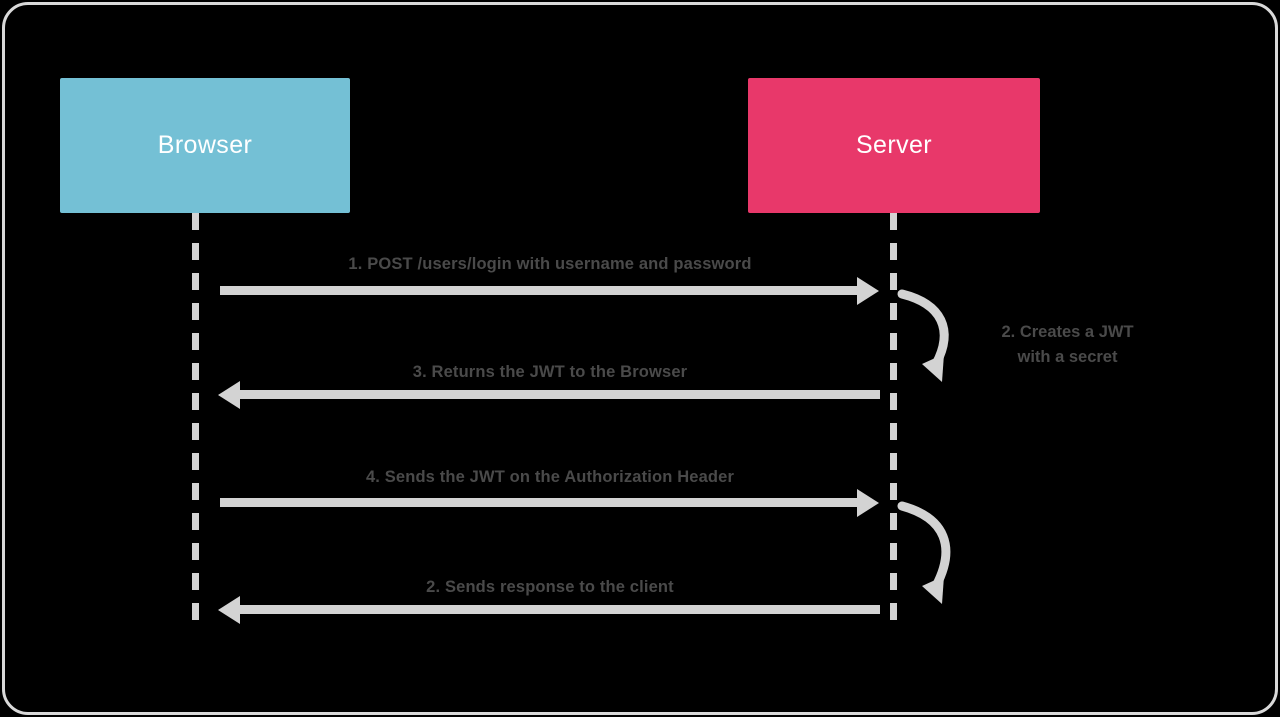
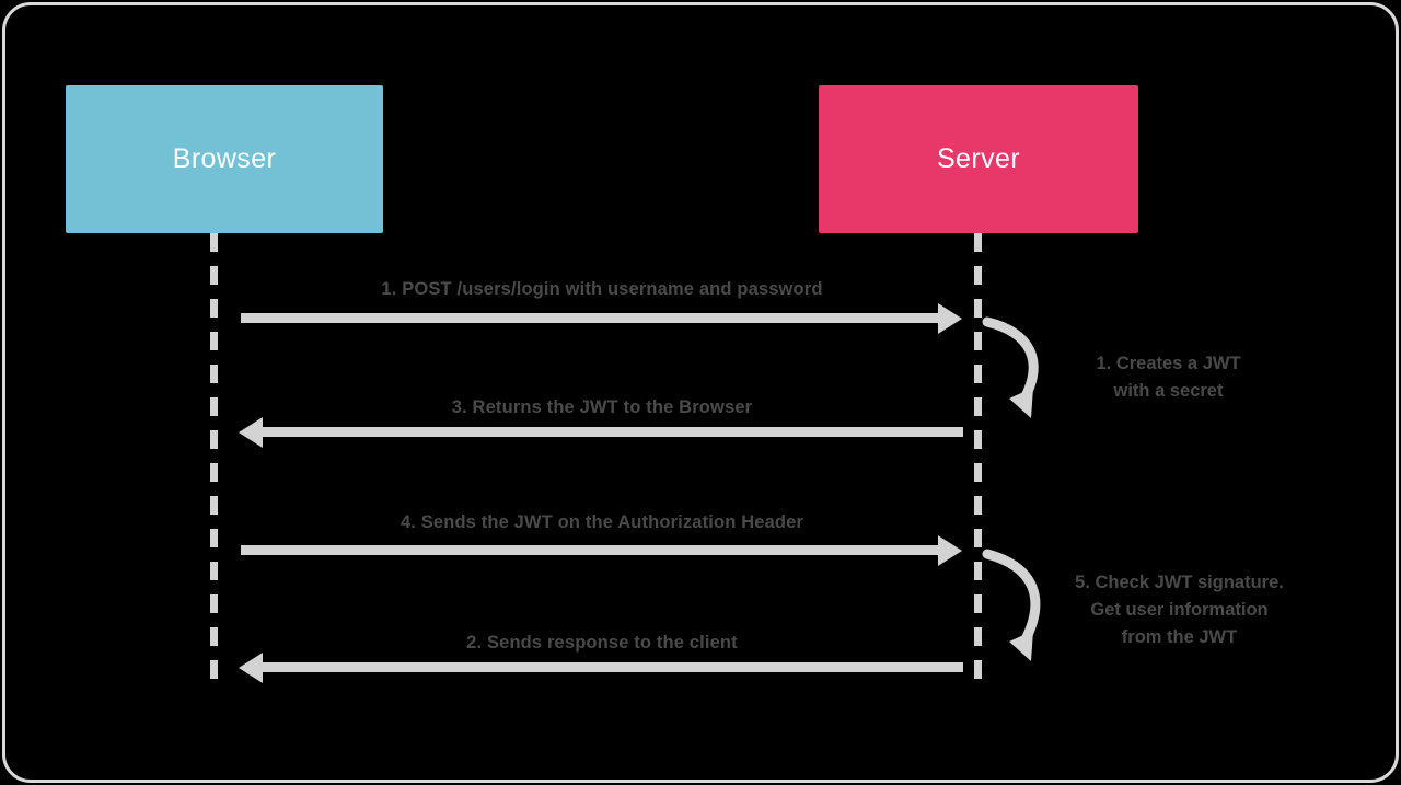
  Browser
  Server
  1. POST /users/login with username and password
- 2. Creates a JWT
+ 1. Creates a JWT
  with a secret
  3. Returns the JWT to the Browser
  4. Sends the JWT on the Authorization Header
+ 5. Check JWT signature.
+ Get user information
+ from the JWT
  2. Sends response to the client
